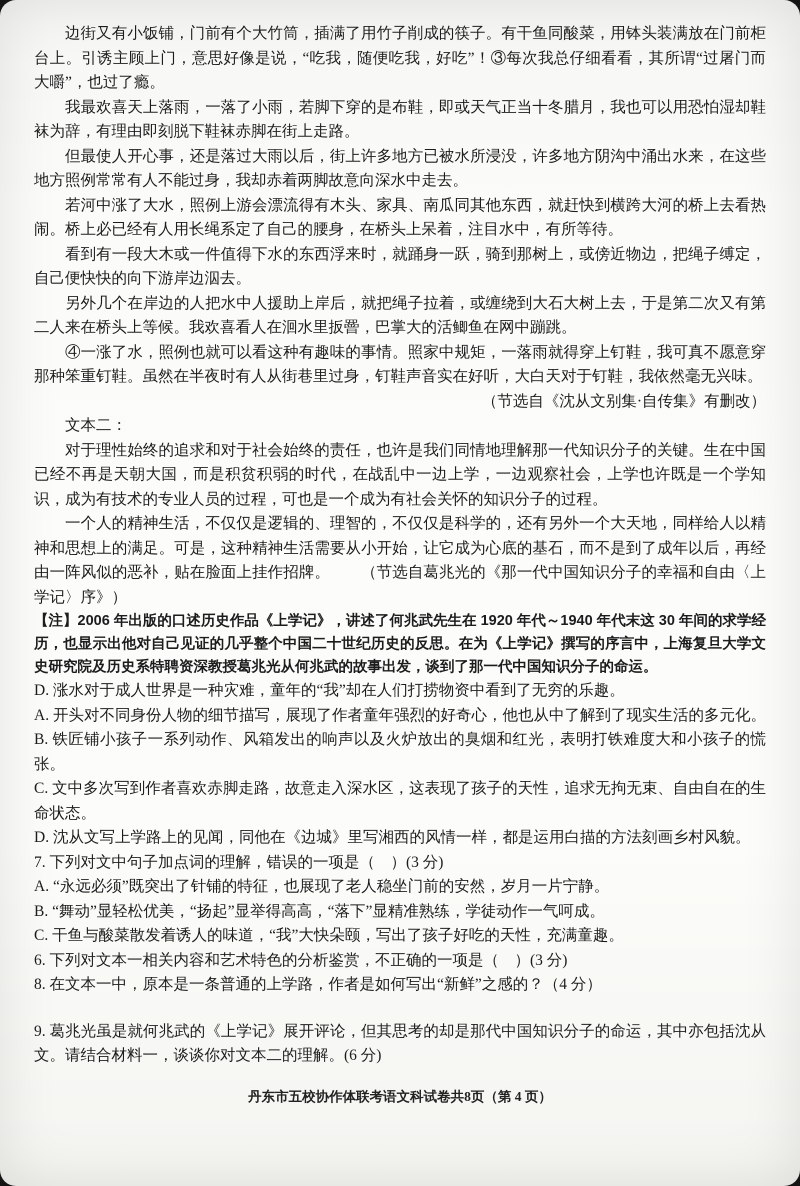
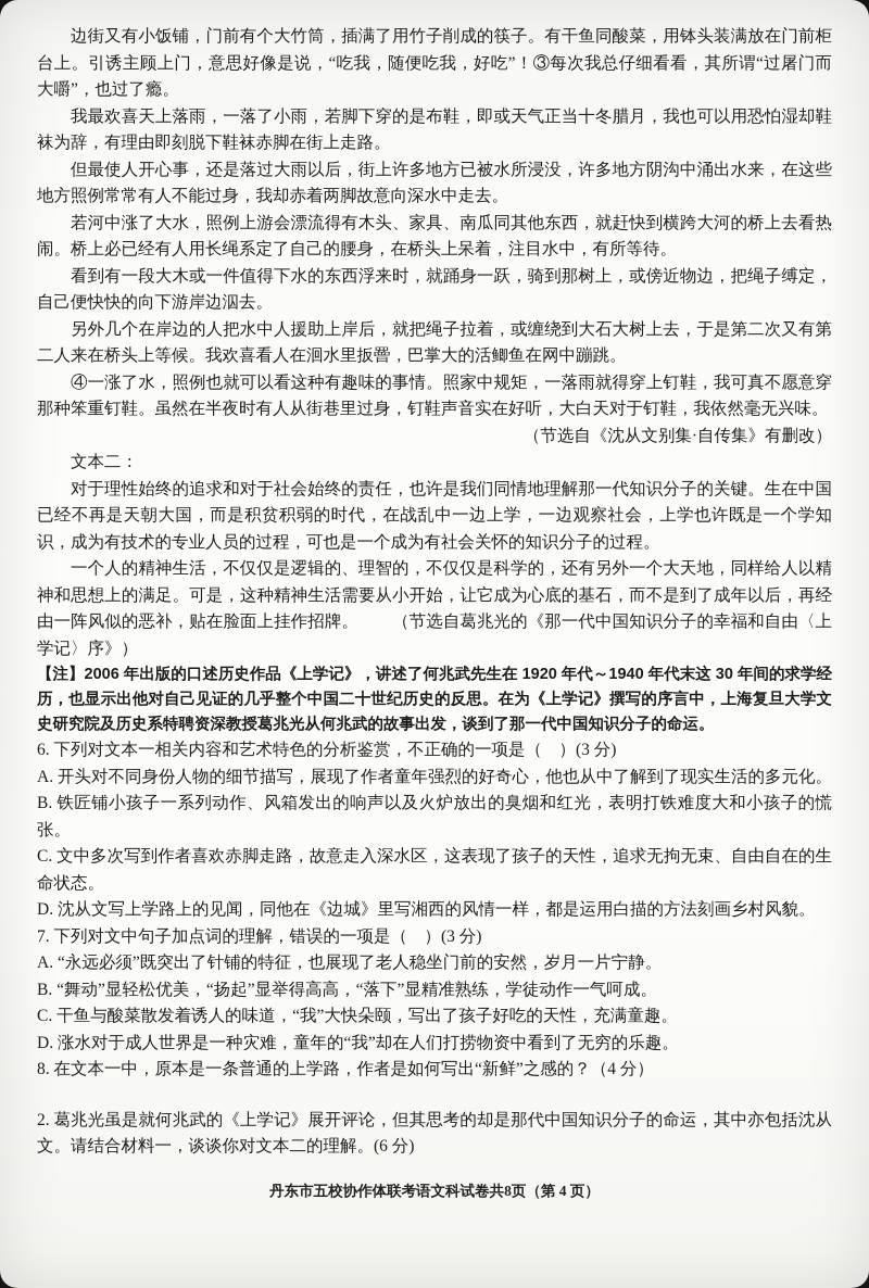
  边街又有小饭铺，门前有个大竹筒，插满了用竹子削成的筷子。有干鱼同酸菜，用钵头装满放在门前柜台上。引诱主顾上门，意思好像是说，“吃我，随便吃我，好吃”！③每次我总仔细看看，其所谓“过屠门而大嚼”，也过了瘾。
  我最欢喜天上落雨，一落了小雨，若脚下穿的是布鞋，即或天气正当十冬腊月，我也可以用恐怕湿却鞋袜为辞，有理由即刻脱下鞋袜赤脚在街上走路。
  但最使人开心事，还是落过大雨以后，街上许多地方已被水所浸没，许多地方阴沟中涌出水来，在这些地方照例常常有人不能过身，我却赤着两脚故意向深水中走去。
  若河中涨了大水，照例上游会漂流得有木头、家具、南瓜同其他东西，就赶快到横跨大河的桥上去看热闹。桥上必已经有人用长绳系定了自己的腰身，在桥头上呆着，注目水中，有所等待。
  看到有一段大木或一件值得下水的东西浮来时，就踊身一跃，骑到那树上，或傍近物边，把绳子缚定，自己便快快的向下游岸边泅去。
  另外几个在岸边的人把水中人援助上岸后，就把绳子拉着，或缠绕到大石大树上去，于是第二次又有第二人来在桥头上等候。我欢喜看人在洄水里扳罾，巴掌大的活鲫鱼在网中蹦跳。
  ④一涨了水，照例也就可以看这种有趣味的事情。照家中规矩，一落雨就得穿上钉鞋，我可真不愿意穿那种笨重钉鞋。虽然在半夜时有人从街巷里过身，钉鞋声音实在好听，大白天对于钉鞋，我依然毫无兴味。
  （节选自《沈从文别集·自传集》有删改）
  文本二：
  对于理性始终的追求和对于社会始终的责任，也许是我们同情地理解那一代知识分子的关键。生在中国已经不再是天朝大国，而是积贫积弱的时代，在战乱中一边上学，一边观察社会，上学也许既是一个学知识，成为有技术的专业人员的过程，可也是一个成为有社会关怀的知识分子的过程。
  一个人的精神生活，不仅仅是逻辑的、理智的，不仅仅是科学的，还有另外一个大天地，同样给人以精神和思想上的满足。可是，这种精神生活需要从小开始，让它成为心底的基石，而不是到了成年以后，再经由一阵风似的恶补，贴在脸面上挂作招牌。 （节选自葛兆光的《那一代中国知识分子的幸福和自由〈上学记〉序》）
  【注】2006 年出版的口述历史作品《上学记》，讲述了何兆武先生在 1920 年代～1940 年代末这 30 年间的求学经历，也显示出他对自己见证的几乎整个中国二十世纪历史的反思。在为《上学记》撰写的序言中，上海复旦大学文史研究院及历史系特聘资深教授葛兆光从何兆武的故事出发，谈到了那一代中国知识分子的命运。
- D. 涨水对于成人世界是一种灾难，童年的“我”却在人们打捞物资中看到了无穷的乐趣。
+ 6. 下列对文本一相关内容和艺术特色的分析鉴赏，不正确的一项是（ ）(3 分)
  A. 开头对不同身份人物的细节描写，展现了作者童年强烈的好奇心，他也从中了解到了现实生活的多元化。
  B. 铁匠铺小孩子一系列动作、风箱发出的响声以及火炉放出的臭烟和红光，表明打铁难度大和小孩子的慌张。
  C. 文中多次写到作者喜欢赤脚走路，故意走入深水区，这表现了孩子的天性，追求无拘无束、自由自在的生命状态。
  D. 沈从文写上学路上的见闻，同他在《边城》里写湘西的风情一样，都是运用白描的方法刻画乡村风貌。
  7. 下列对文中句子加点词的理解，错误的一项是（ ）(3 分)
  A. “永远必须”既突出了针铺的特征，也展现了老人稳坐门前的安然，岁月一片宁静。
  B. “舞动”显轻松优美，“扬起”显举得高高，“落下”显精准熟练，学徒动作一气呵成。
  C. 干鱼与酸菜散发着诱人的味道，“我”大快朵颐，写出了孩子好吃的天性，充满童趣。
- 6. 下列对文本一相关内容和艺术特色的分析鉴赏，不正确的一项是（ ）(3 分)
+ D. 涨水对于成人世界是一种灾难，童年的“我”却在人们打捞物资中看到了无穷的乐趣。
  8. 在文本一中，原本是一条普通的上学路，作者是如何写出“新鲜”之感的？（4 分）
- 9. 葛兆光虽是就何兆武的《上学记》展开评论，但其思考的却是那代中国知识分子的命运，其中亦包括沈从文。请结合材料一，谈谈你对文本二的理解。(6 分)
+ 2. 葛兆光虽是就何兆武的《上学记》展开评论，但其思考的却是那代中国知识分子的命运，其中亦包括沈从文。请结合材料一，谈谈你对文本二的理解。(6 分)
  丹东市五校协作体联考语文科试卷共8页（第 4 页）
